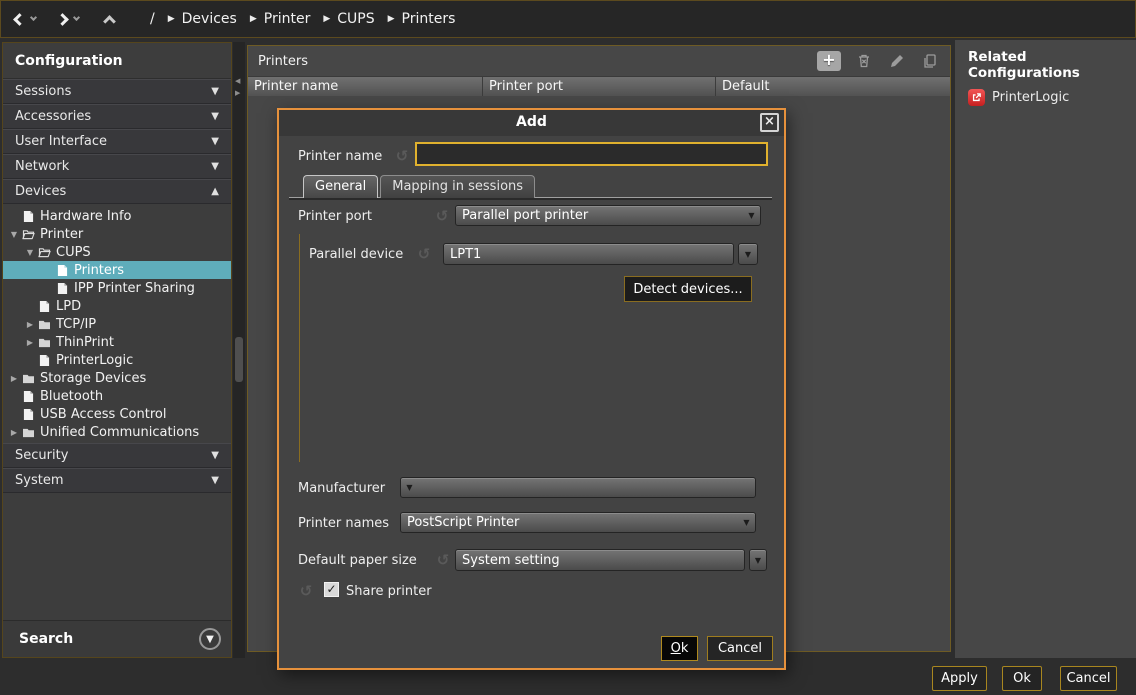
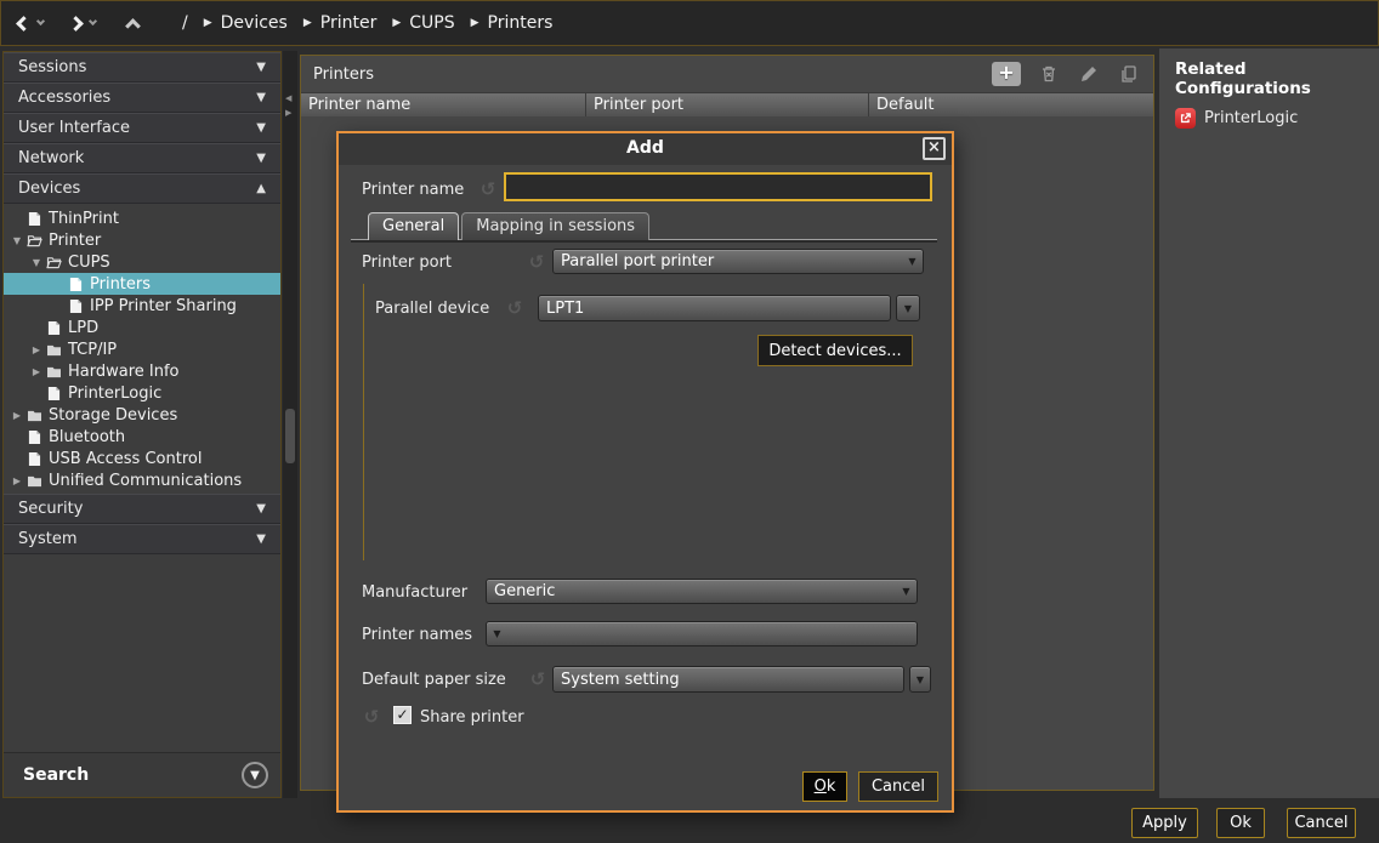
  /
  ▶
  Devices
  ▶
  Printer
  ▶
  CUPS
  ▶
  Printers
- Configuration
  Sessions
  ▼
  Accessories
  ▼
  User Interface
  ▼
  Network
  ▼
  Devices
  ▲
- Hardware Info
+ ThinPrint
  ▼
  Printer
  ▼
  CUPS
  Printers
  IPP Printer Sharing
  LPD
  ▶
  TCP/IP
  ▶
- ThinPrint
+ Hardware Info
  PrinterLogic
  ▶
  Storage Devices
  Bluetooth
  USB Access Control
  ▶
  Unified Communications
  Security
  ▼
  System
  ▼
  Search
  ▼
  ◀
  ▶
  Printers
  +
  Printer name
  Printer port
  Default
  Related Configurations
  PrinterLogic
  Apply
  Ok
  Cancel
  Add
  ×
  Printer name
  General
  Mapping in sessions
  Printer port
  Parallel port printer
  ▼
  Parallel device
  LPT1
  ▼
  Detect devices...
  Manufacturer
+ Generic
  ▼
  Printer names
- PostScript Printer
  ▼
  Default paper size
  System setting
  ▼
  ✓
  Share printer
  Ok
  Cancel
